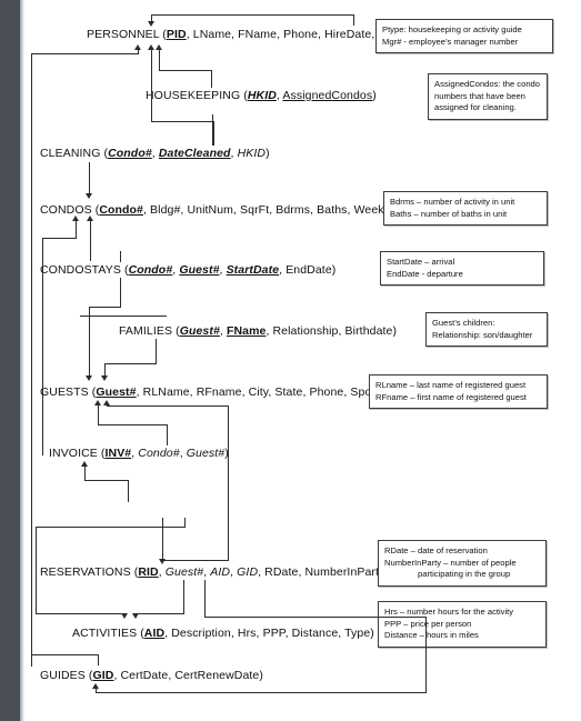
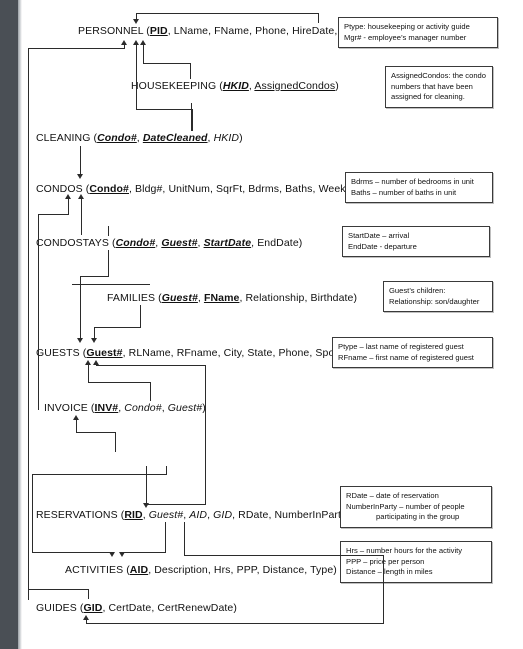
  PERSONNEL (PID, LName, FName, Phone, HireDate,
  HOUSEKEEPING (HKID, AssignedCondos)
  CLEANING (Condo#, DateCleaned, HKID)
  CONDOS (Condo#, Bldg#, UnitNum, SqrFt, Bdrms, Baths, Week
  CONDOSTAYS (Condo#, Guest#, StartDate, EndDate)
  FAMILIES (Guest#, FName, Relationship, Birthdate)
  GUESTS (Guest#, RLName, RFname, City, State, Phone, Sp
  INVOICE (INV#, Condo#, Guest#)
  RESERVATIONS (RID, Guest#, AID, GID, RDate, NumberInPar
  ACTIVITIES (AID, Description, Hrs, PPP, Distance, Type)
  GUIDES (GID, CertDate, CertRenewDate)
  Ptype: housekeeping or activity guide
  Mgr# - employee’s manager number
  AssignedCondos: the condo
  numbers that have been
  assigned for cleaning.
- Bdrms – number of activity in unit
+ Bdrms – number of bedrooms in unit
  Baths – number of baths in unit
  StartDate – arrival
  EndDate - departure
  Guest’s children:
  Relationship: son/daughter
- RLname – last name of registered guest
+ Ptype – last name of registered guest
  RFname – first name of registered guest
  RDate – date of reservation
  NumberInParty – number of people
  participating in the group
  Hrs – number hours for the activity
  PPP – price per person
- Distance – hours in miles
+ Distance – length in miles
